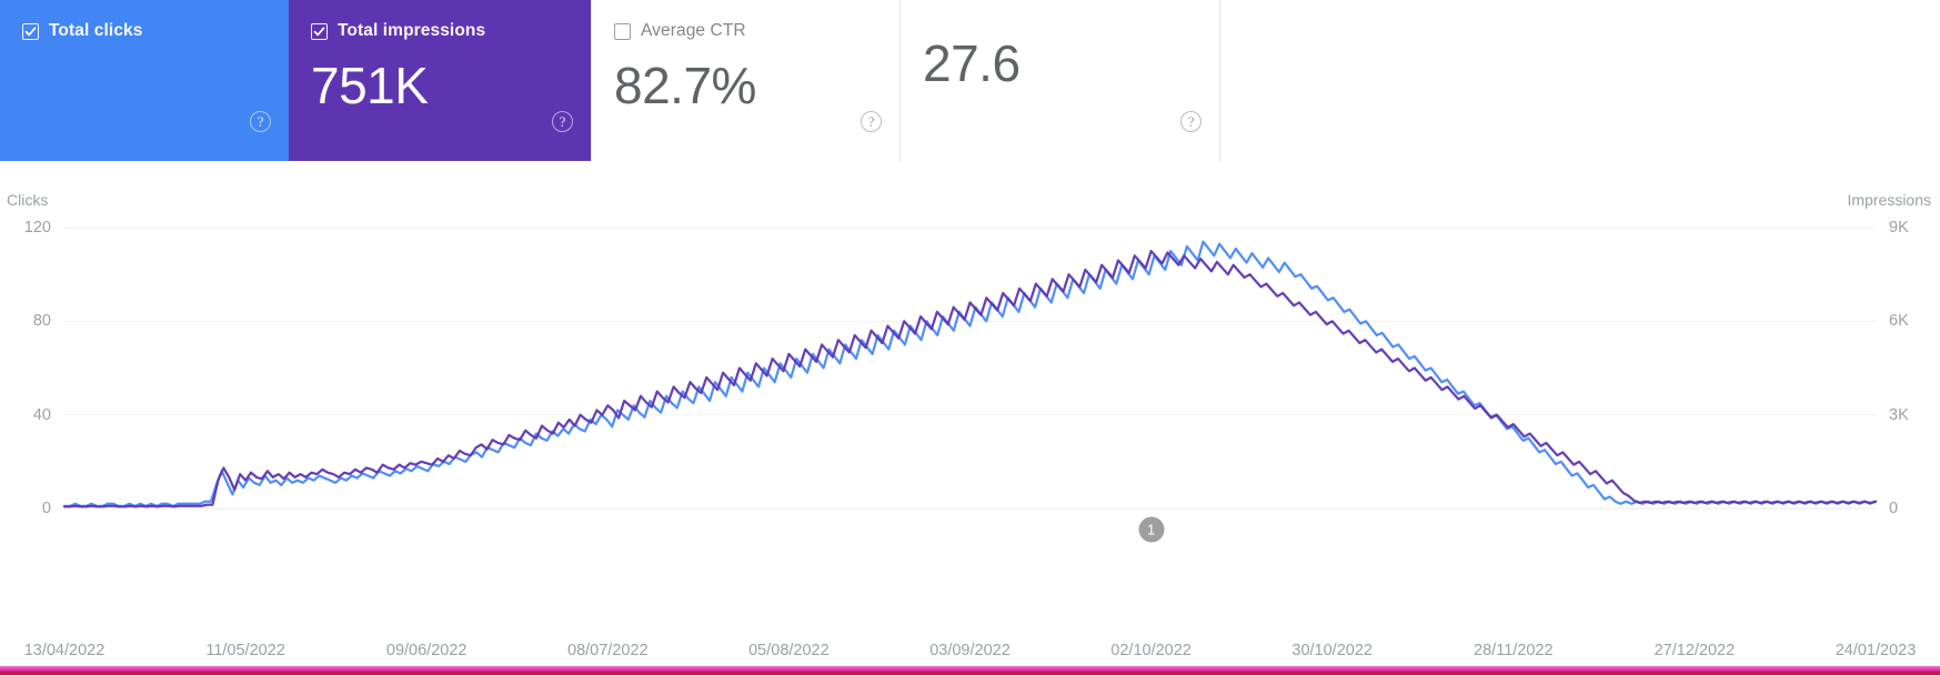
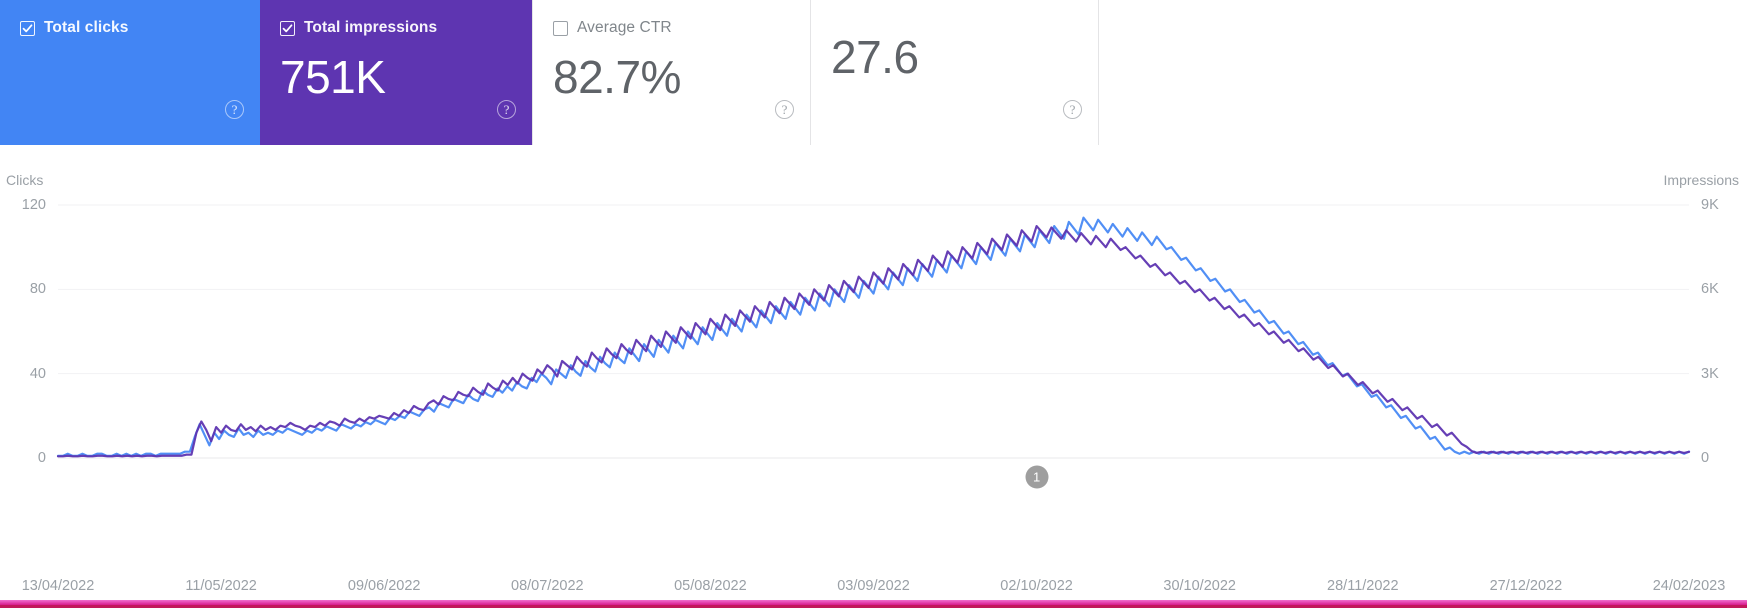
  Total clicks
  ?
  Total impressions
  751K
  ?
  Average CTR
  82.7%
  ?
  27.6
  ?
  Clicks
  Impressions
  0
  40
  80
  120
  0
  3K
  6K
  9K
  13/04/2022
  11/05/2022
  09/06/2022
  08/07/2022
  05/08/2022
  03/09/2022
  02/10/2022
  30/10/2022
  28/11/2022
  27/12/2022
- 24/01/2023
+ 24/02/2023
  1
